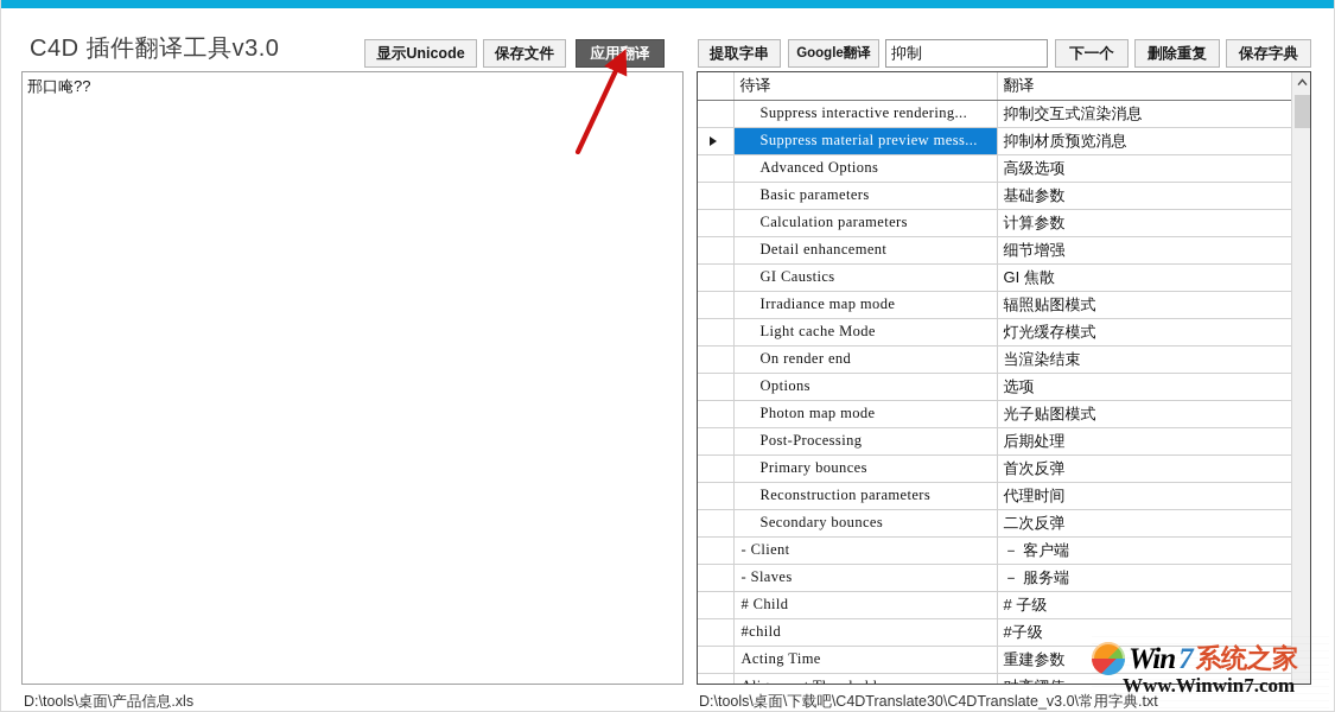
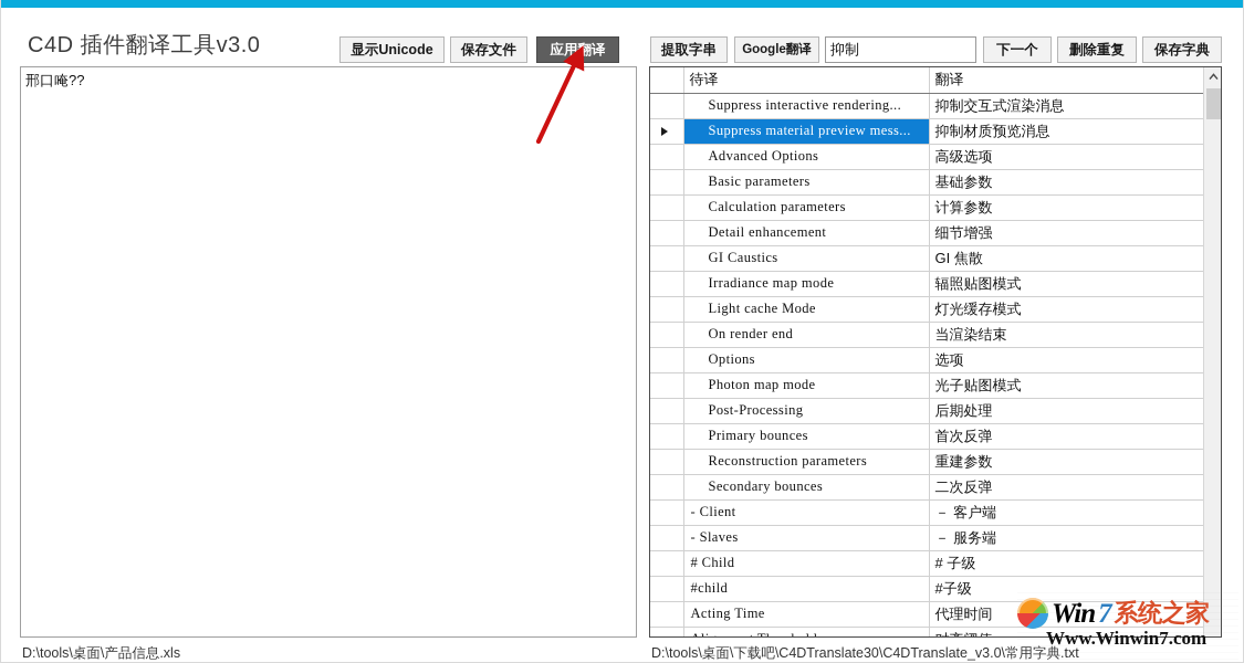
  C4D 插件翻译工具v3.0
  显示Unicode
  保存文件
  应用翻译
  提取字串
  Google翻译
  抑制
  下一个
  删除重复
  保存字典
  邢口唵??
  	待译	翻译
  	Suppress interactive rendering...	抑制交互式渲染消息
  	Suppress material preview mess...	抑制材质预览消息
  	Advanced Options	高级选项
  	Basic parameters	基础参数
  	Calculation parameters	计算参数
  	Detail enhancement	细节增强
  	GI Caustics	GI 焦散
  	Irradiance map mode	辐照贴图模式
  	Light cache Mode	灯光缓存模式
  	On render end	当渲染结束
  	Options	选项
  	Photon map mode	光子贴图模式
  	Post-Processing	后期处理
  	Primary bounces	首次反弹
- 	Reconstruction parameters	代理时间
+ 	Reconstruction parameters	重建参数
  	Secondary bounces	二次反弹
  	- Client	－ 客户端
  	- Slaves	－ 服务端
  	# Child	# 子级
  	#child	#子级
- 	Acting Time	重建参数
+ 	Acting Time	代理时间
  D:\tools\桌面\产品信息.xls
  D:\tools\桌面\下载吧\C4DTranslate30\C4DTranslate_v3.0\常用字典.txt
  Win
  7
  系统之家
  Www.Winwin7.com
